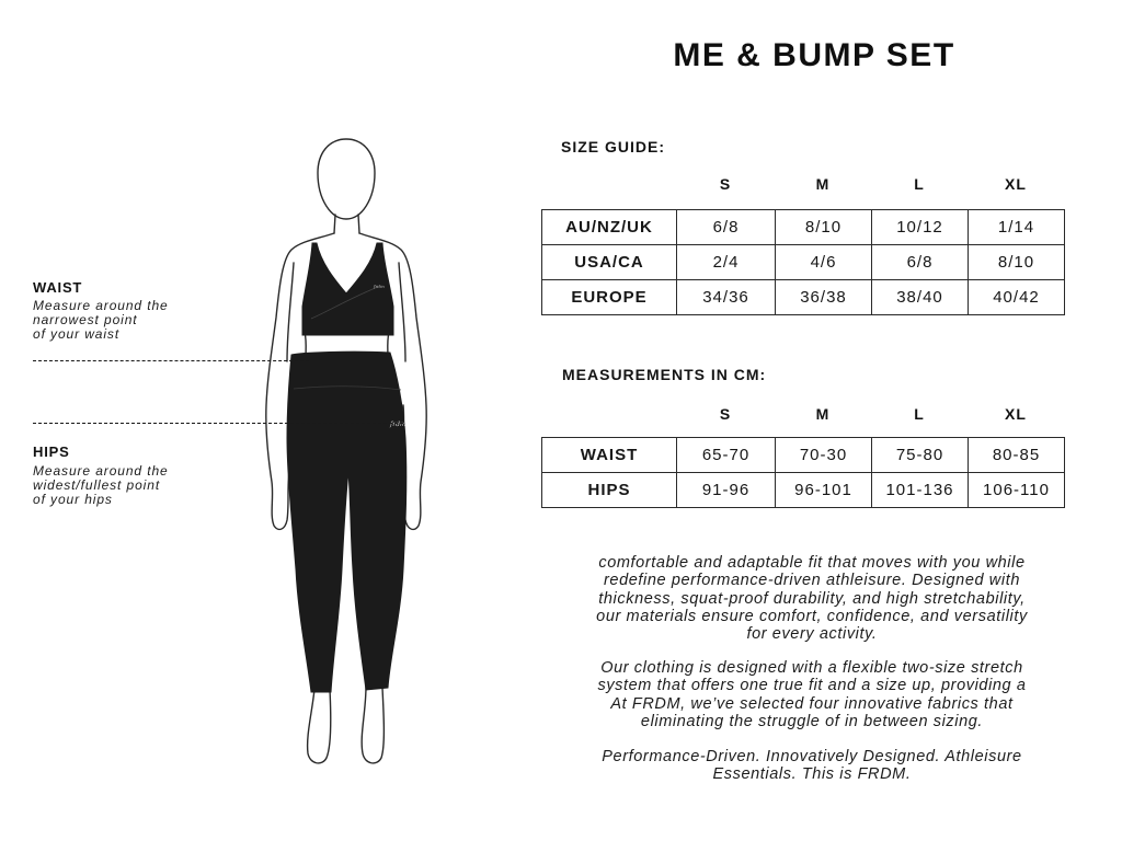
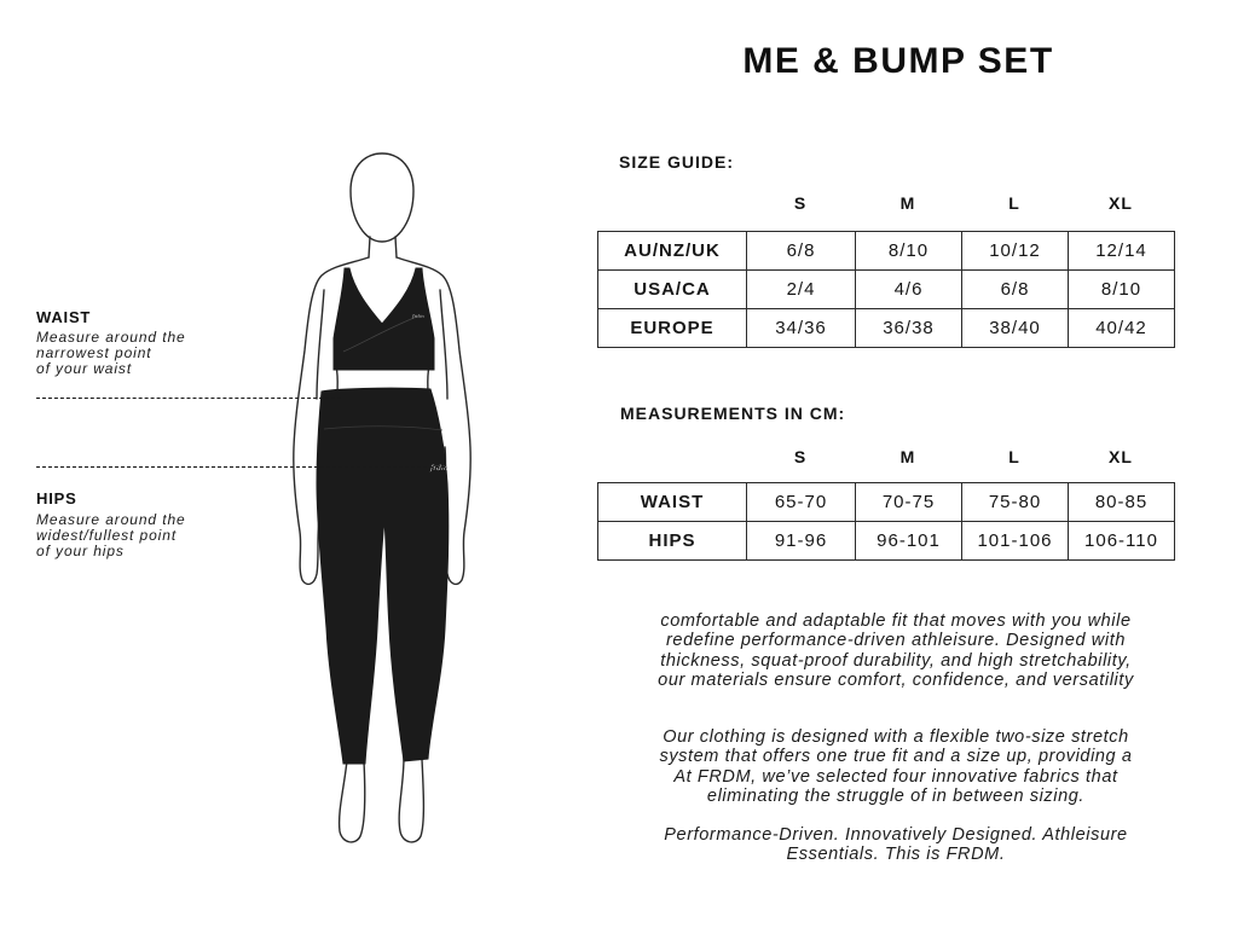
  ME & BUMP SET
  SIZE GUIDE:
  S
  M
  L
  XL
- AU/NZ/UK	6/8	8/10	10/12	1/14
+ AU/NZ/UK	6/8	8/10	10/12	12/14
  USA/CA	2/4	4/6	6/8	8/10
  EUROPE	34/36	36/38	38/40	40/42
  MEASUREMENTS IN CM:
  S
  M
  L
  XL
- WAIST	65-70	70-30	75-80	80-85
+ WAIST	65-70	70-75	75-80	80-85
- HIPS	91-96	96-101	101-136	106-110
+ HIPS	91-96	96-101	101-106	106-110
  comfortable and adaptable fit that moves with you while
  redefine performance-driven athleisure. Designed with
  thickness, squat-proof durability, and high stretchability,
  our materials ensure comfort, confidence, and versatility
- for every activity.
  Our clothing is designed with a flexible two-size stretch
  system that offers one true fit and a size up, providing a
  At FRDM, we’ve selected four innovative fabrics that
  eliminating the struggle of in between sizing.
  Performance-Driven. Innovatively Designed. Athleisure
  Essentials. This is FRDM.
  WAIST
  Measure around the
  narrowest point
  of your waist
  HIPS
  Measure around the
  widest/fullest point
  of your hips
